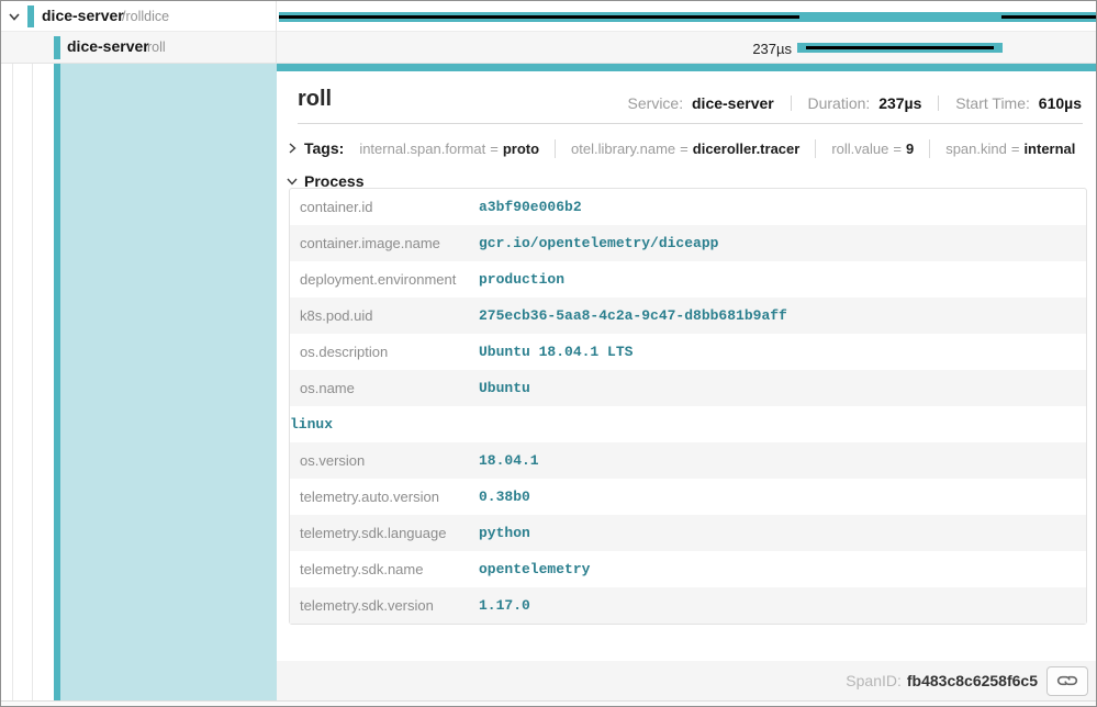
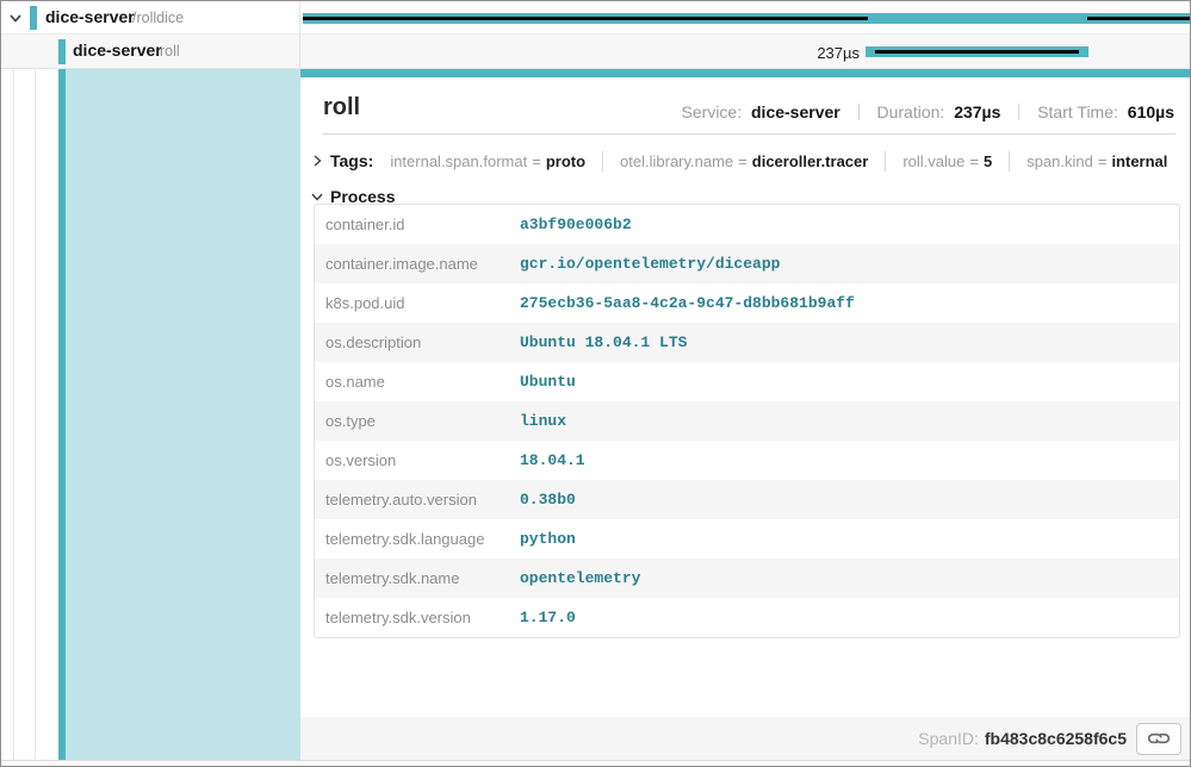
  dice-server
  /rolldice
  dice-server
  roll
  237µs
  roll
  Service: dice-server Duration: 237µs Start Time: 610µs
  Tags:
  internal.span.format = proto
  otel.library.name = diceroller.tracer
- roll.value = 9
+ roll.value = 5
  span.kind = internal
  Process
  container.id
  a3bf90e006b2
  container.image.name
  gcr.io/opentelemetry/diceapp
- deployment.environment
- production
  k8s.pod.uid
  275ecb36-5aa8-4c2a-9c47-d8bb681b9aff
  os.description
  Ubuntu 18.04.1 LTS
  os.name
  Ubuntu
+ os.type
  linux
  os.version
  18.04.1
  telemetry.auto.version
  0.38b0
  telemetry.sdk.language
  python
  telemetry.sdk.name
  opentelemetry
  telemetry.sdk.version
  1.17.0
  SpanID:
  fb483c8c6258f6c5
